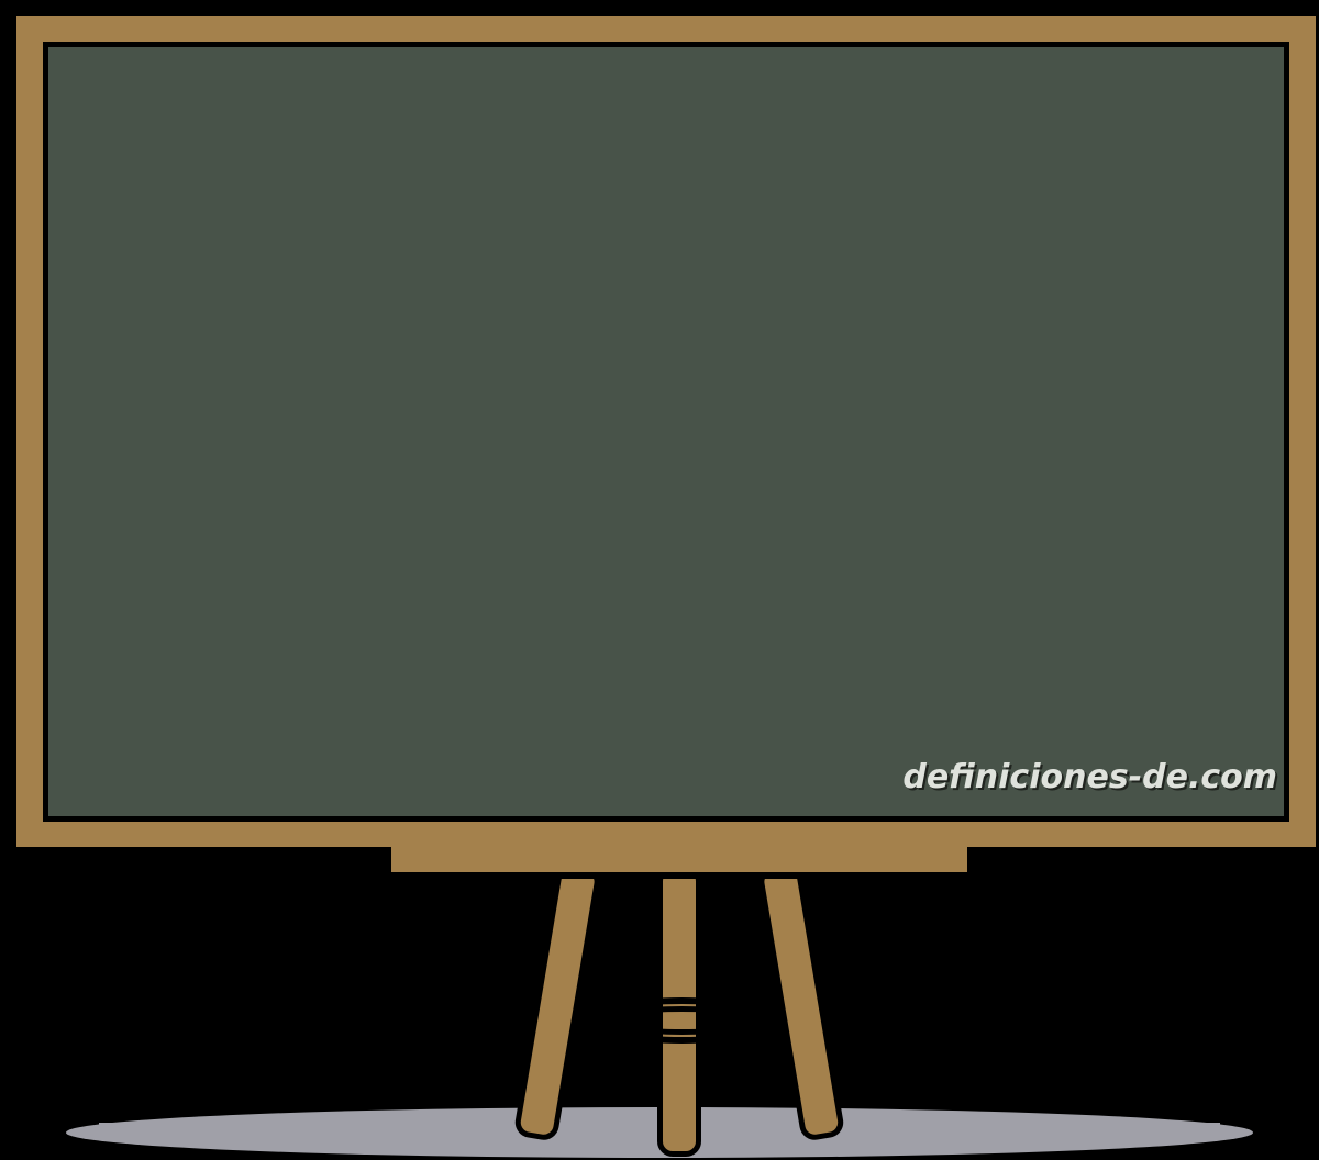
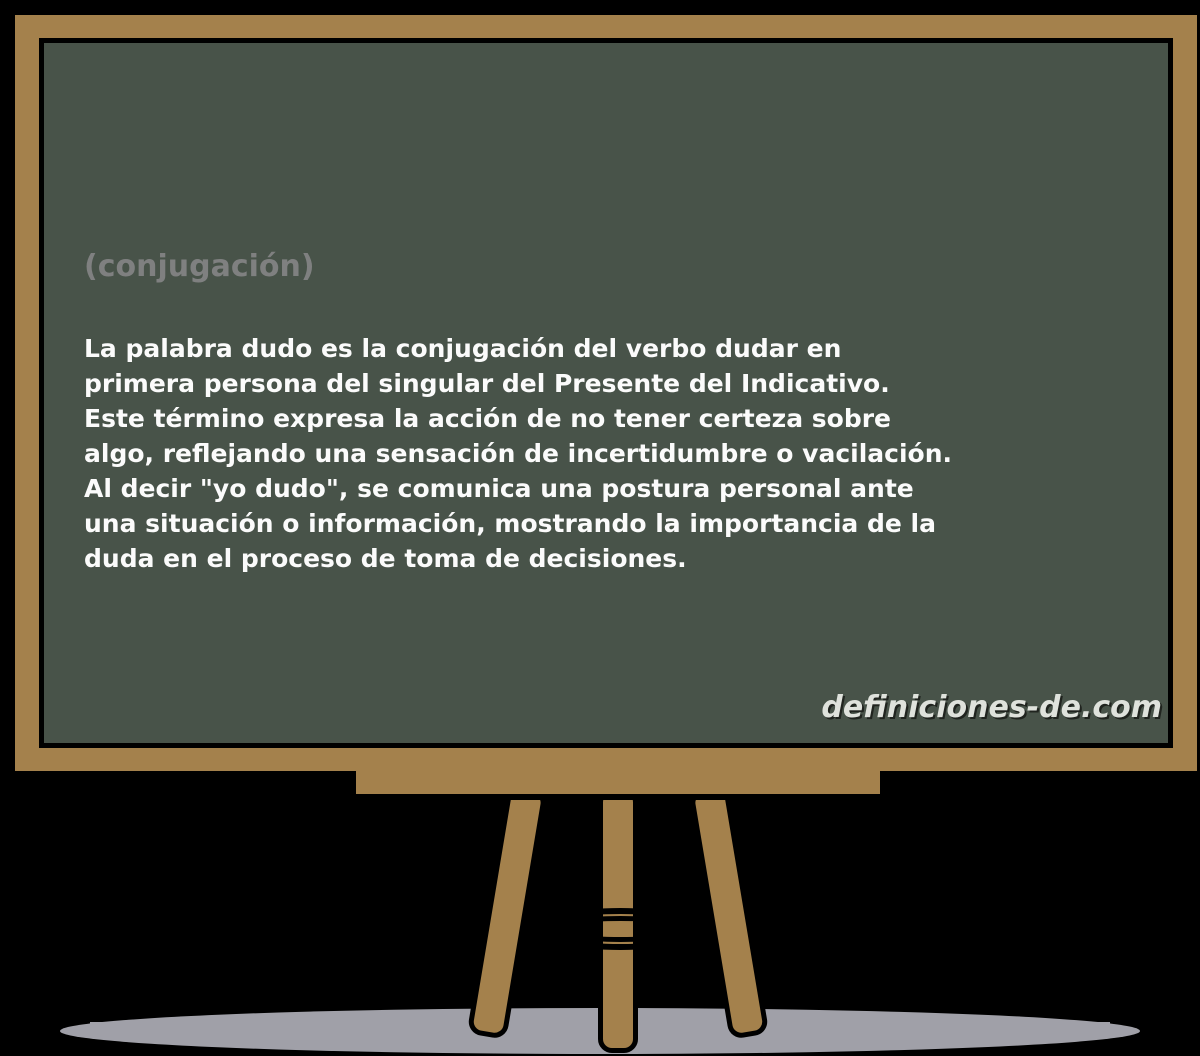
+ (conjugación)
+ La palabra dudo es la conjugación del verbo dudar en
+ primera persona del singular del Presente del Indicativo.
+ Este término expresa la acción de no tener certeza sobre
+ algo, reflejando una sensación de incertidumbre o vacilación.
+ Al decir "yo dudo", se comunica una postura personal ante
+ una situación o información, mostrando la importancia de la
+ duda en el proceso de toma de decisiones.
  definiciones-de.com
